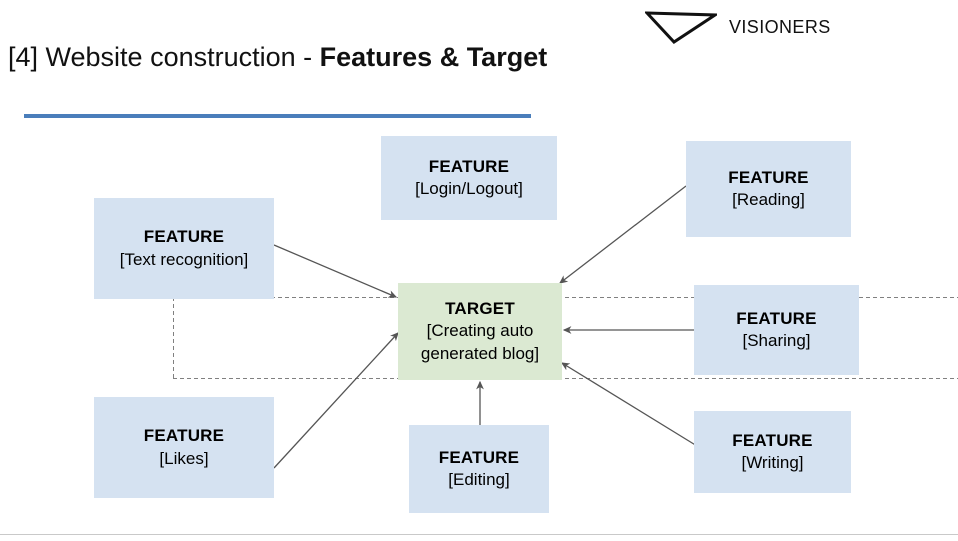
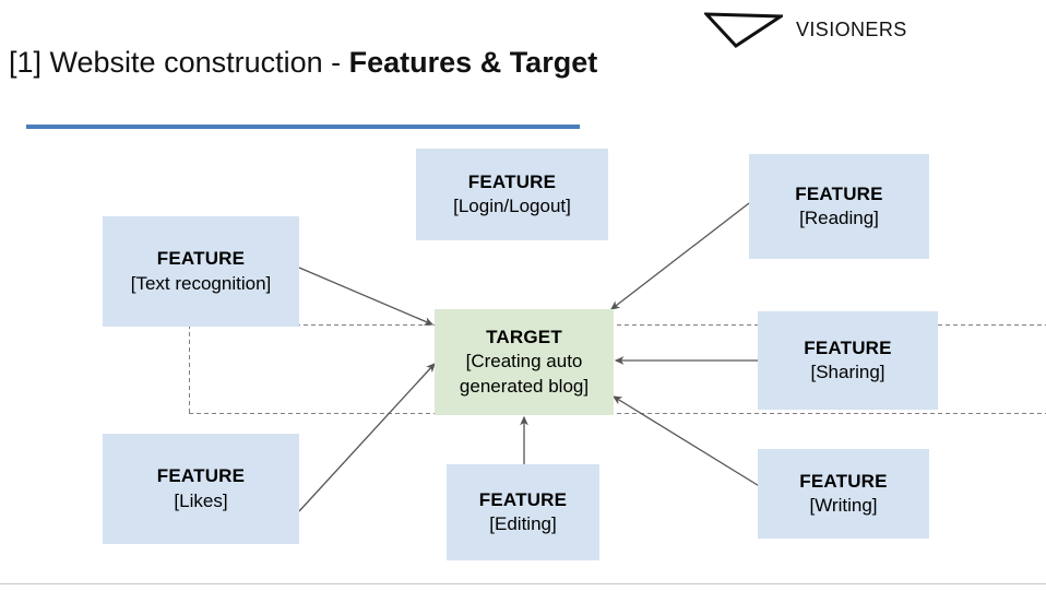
  VISIONERS
- [4] Website construction - Features & Target
+ [1] Website construction - Features & Target
  FEATURE
  [Text recognition]
  FEATURE
  [Login/Logout]
  FEATURE
  [Reading]
  FEATURE
  [Sharing]
  FEATURE
  [Writing]
  FEATURE
  [Editing]
  FEATURE
  [Likes]
  TARGET
  [Creating auto
  generated blog]
